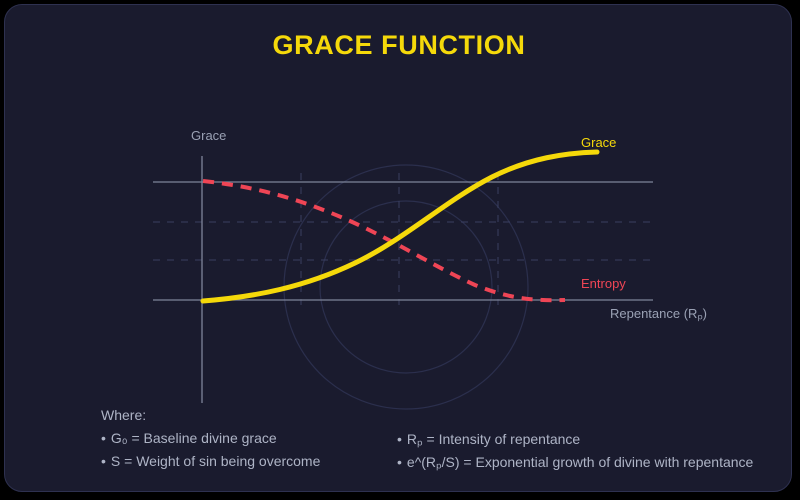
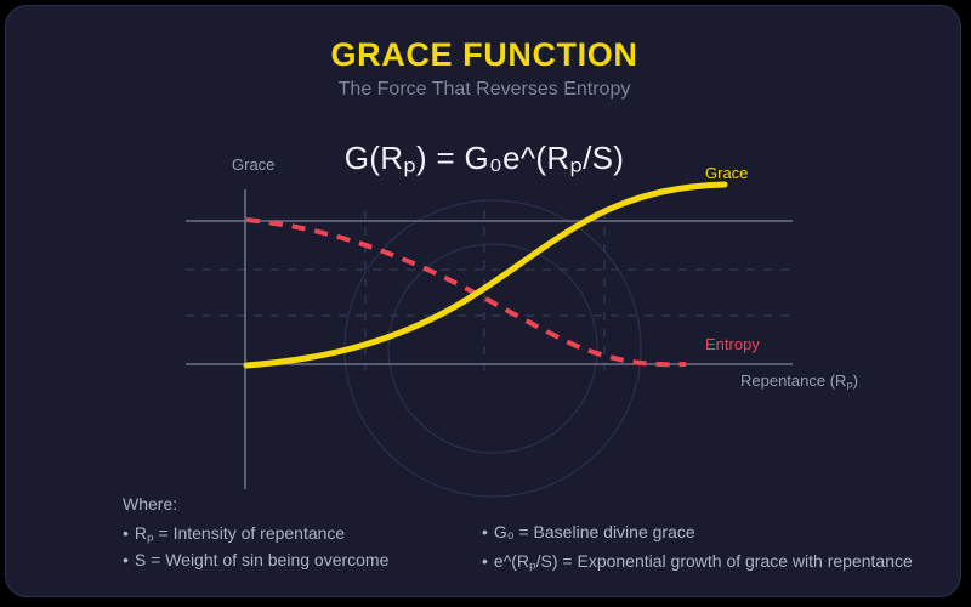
  GRACE FUNCTION
+ The Force That Reverses Entropy
+ G(Rₚ) = G₀e^(Rₚ/S)
  Grace
  Repentance (Rₚ)
  Grace
  Entropy
  Where:
- G₀ = Baseline divine grace
+ Rₚ = Intensity of repentance
  S = Weight of sin being overcome
- Rₚ = Intensity of repentance
+ G₀ = Baseline divine grace
- e^(Rₚ/S) = Exponential growth of divine with repentance
+ e^(Rₚ/S) = Exponential growth of grace with repentance
